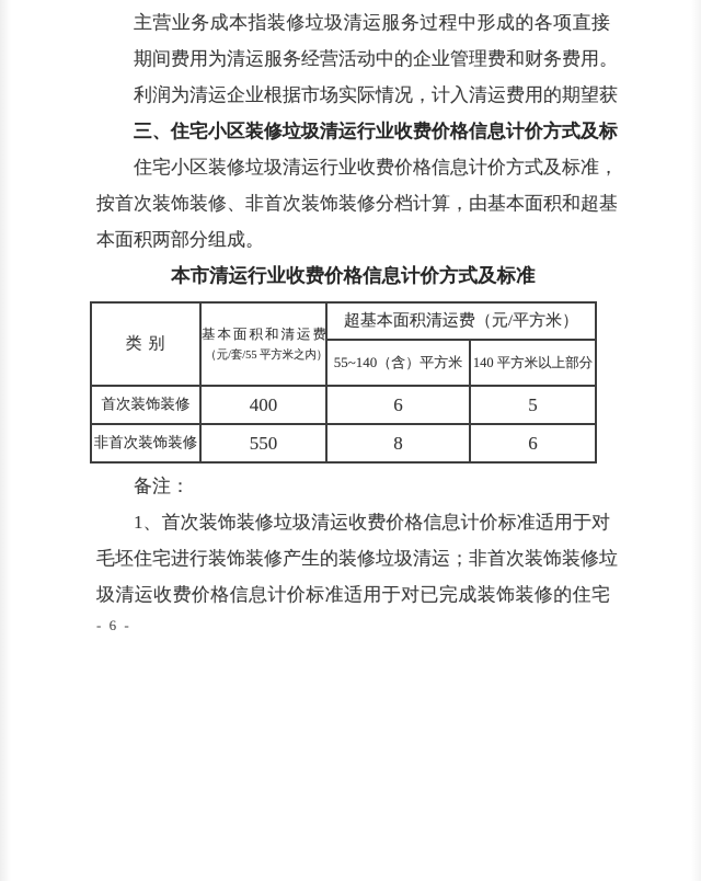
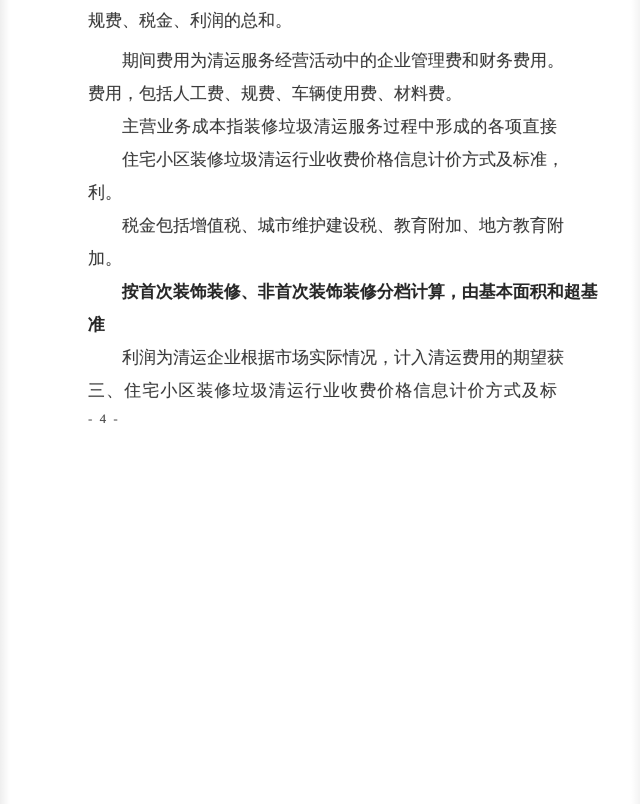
+ 规费、税金、利润的总和。
- 主营业务成本指装修垃圾清运服务过程中形成的各项直接
+ 期间费用为清运服务经营活动中的企业管理费和财务费用。
+ 费用，包括人工费、规费、车辆使用费、材料费。
- 期间费用为清运服务经营活动中的企业管理费和财务费用。
+ 主营业务成本指装修垃圾清运服务过程中形成的各项直接
- 利润为清运企业根据市场实际情况，计入清运费用的期望获
+ 住宅小区装修垃圾清运行业收费价格信息计价方式及标准，
+ 利。
+ 税金包括增值税、城市维护建设税、教育附加、地方教育附
+ 加。
- 三、住宅小区装修垃圾清运行业收费价格信息计价方式及标
+ 按首次装饰装修、非首次装饰装修分档计算，由基本面积和超基
+ 准
- 住宅小区装修垃圾清运行业收费价格信息计价方式及标准，
+ 利润为清运企业根据市场实际情况，计入清运费用的期望获
- 按首次装饰装修、非首次装饰装修分档计算，由基本面积和超基
+ 三、住宅小区装修垃圾清运行业收费价格信息计价方式及标
- 本面积两部分组成。
- 本市清运行业收费价格信息计价方式及标准
- 类 别	基本面积和清运费 （元/套/55 平方米之内）	超基本面积清运费（元/平方米）
- 55~140（含）平方米	140 平方米以上部分
- 首次装饰装修	400	6	5
- 非首次装饰装修	550	8	6
- 备注：
- 1、首次装饰装修垃圾清运收费价格信息计价标准适用于对
- 毛坯住宅进行装饰装修产生的装修垃圾清运；非首次装饰装修垃
- 圾清运收费价格信息计价标准适用于对已完成装饰装修的住宅
- - 6 -
+ - 4 -
